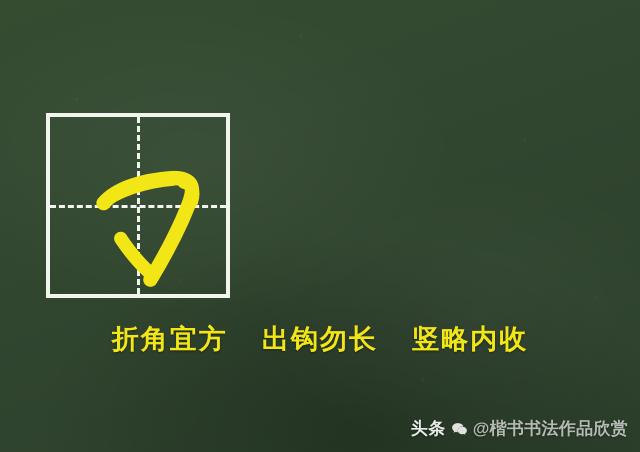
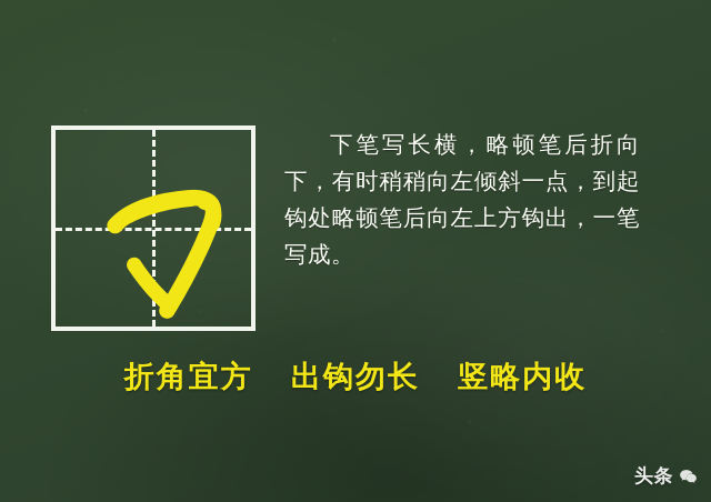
+ 下笔写长横，略顿笔后折向下，有时稍稍向左倾斜一点，到起钩处略顿笔后向左上方钩出，一笔写成。
  折角宜方 出钩勿长 竖略内收
  头条
- @楷书书法作品欣赏
